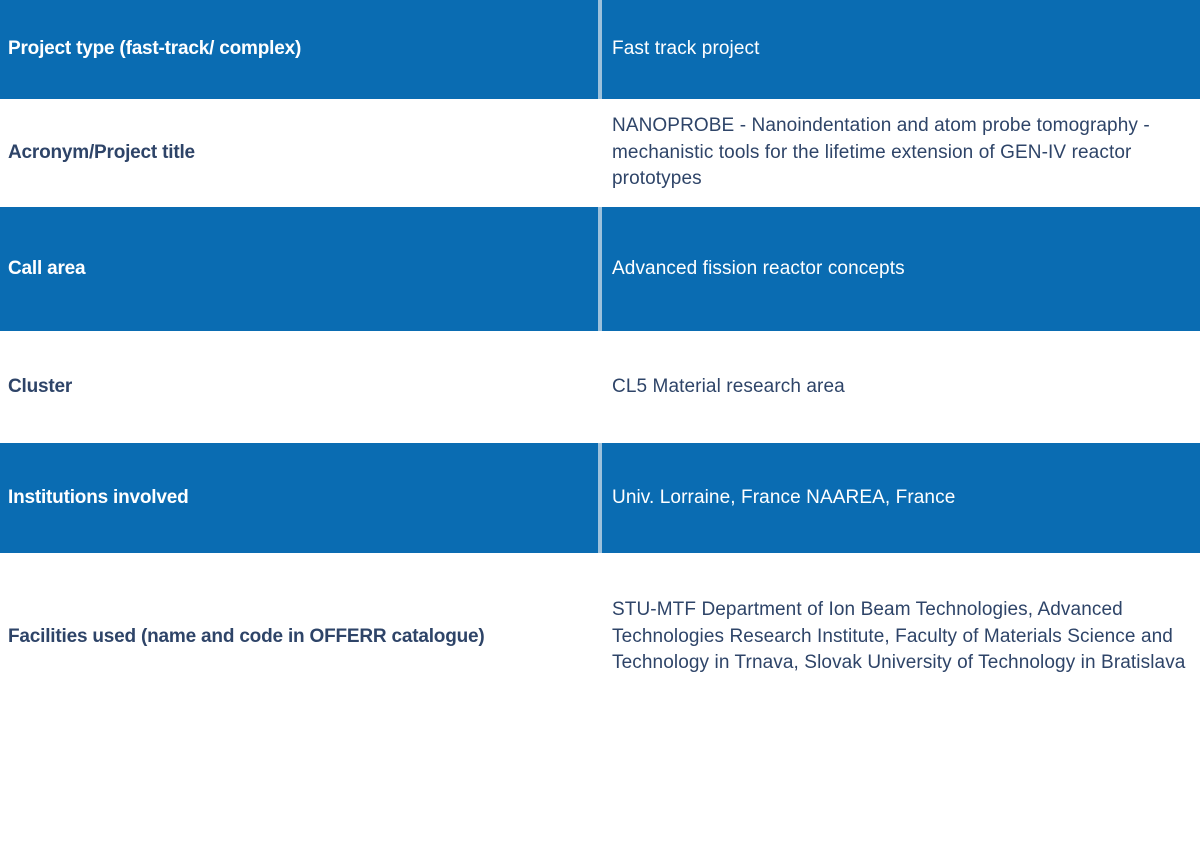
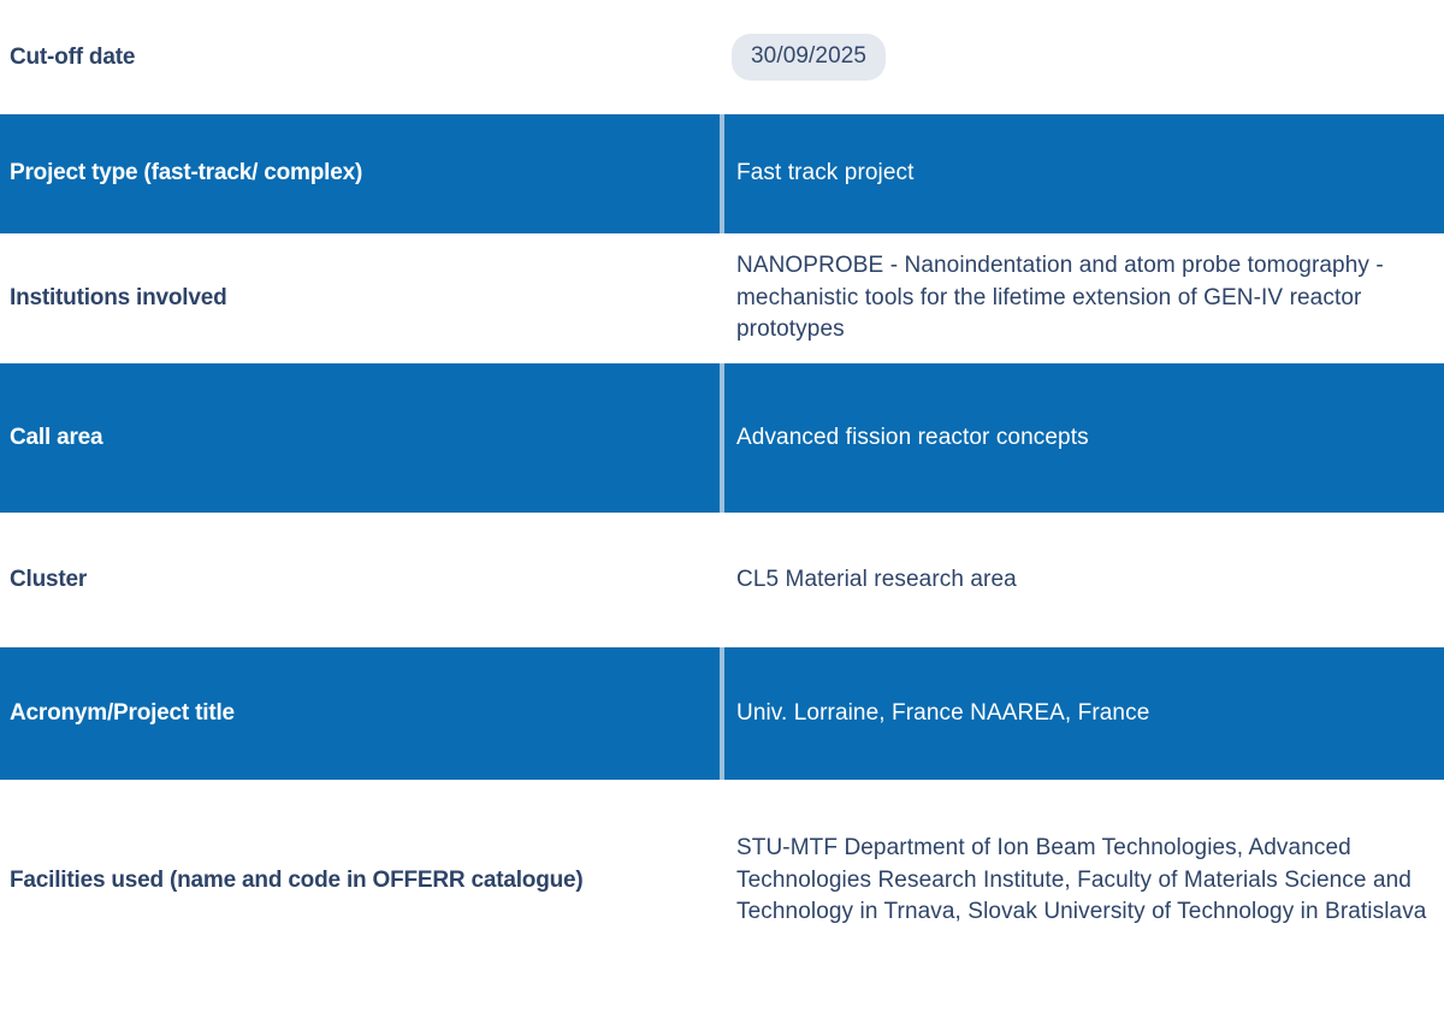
+ Cut-off date
+ 30/09/2025
  Project type (fast-track/ complex)
  Fast track project
- Acronym/Project title
+ Institutions involved
  NANOPROBE - Nanoindentation and atom probe tomography - mechanistic tools for the lifetime extension of GEN-IV reactor prototypes
  Call area
  Advanced fission reactor concepts
  Cluster
  CL5 Material research area
- Institutions involved
+ Acronym/Project title
  Univ. Lorraine, France NAAREA, France
  Facilities used (name and code in OFFERR catalogue)
  STU-MTF Department of Ion Beam Technologies, Advanced Technologies Research Institute, Faculty of Materials Science and Technology in Trnava, Slovak University of Technology in Bratislava
